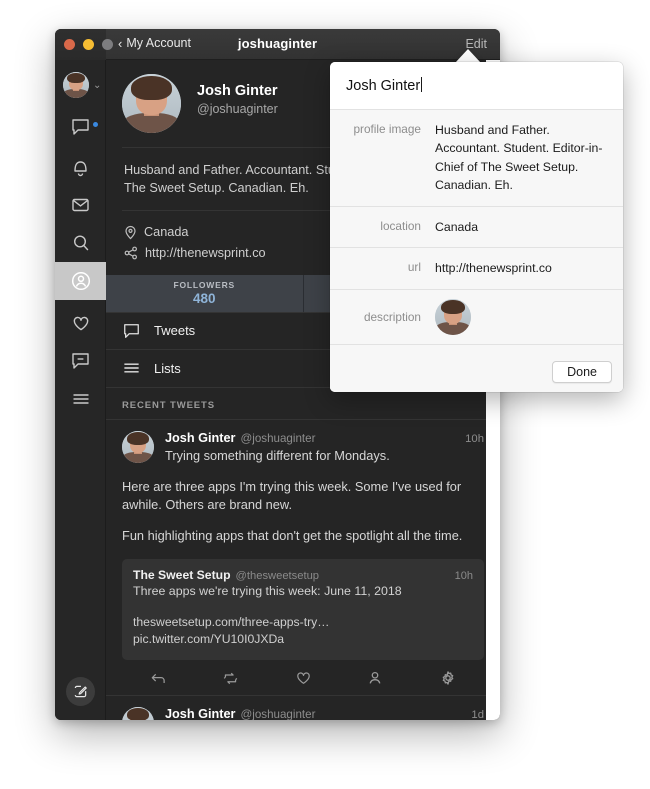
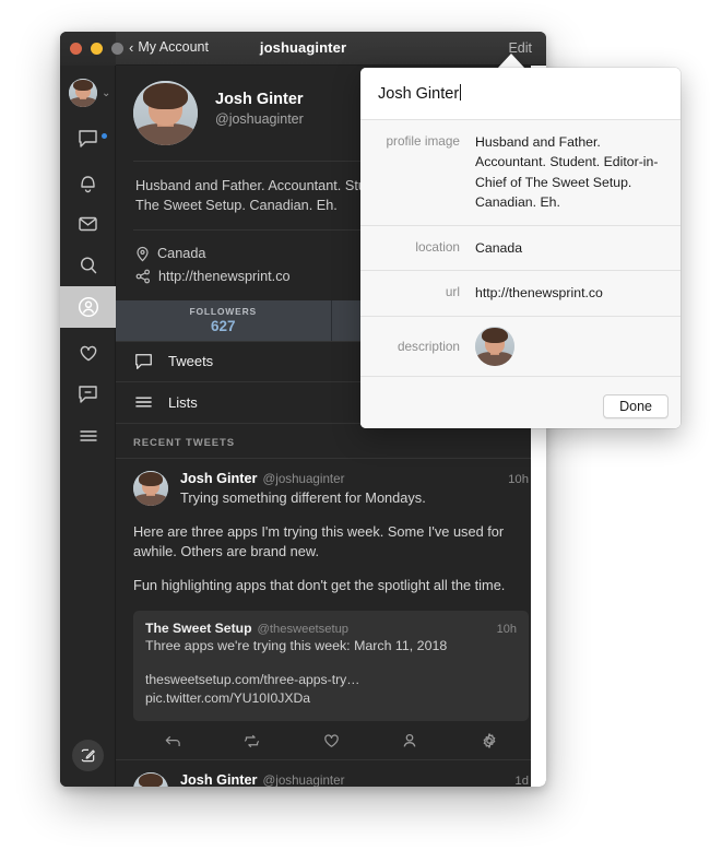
  ‹
  My Account
  joshuaginter
  Edit
  ⌄
  Josh Ginter
  @joshuaginter
  Husband and Father. Accountant. St The Sweet Setup. Canadian. Eh.
  Canada
  http://thenewsprint.co
  FOLLOWERS
- 480
+ 627
  Tweets
  Lists
  RECENT TWEETS
  Josh Ginter
  @joshuaginter
  10h
  Trying something different for Mondays.
  Here are three apps I'm trying this week. Some I've used for awhile. Others are brand new.
  Fun highlighting apps that don't get the spotlight all the time.
  The Sweet Setup
  @thesweetsetup
  10h
- Three apps we're trying this week: June 11, 2018
+ Three apps we're trying this week: March 11, 2018
  thesweetsetup.com/three-apps-try…
  pic.twitter.com/YU10I0JXDa
  Josh Ginter
  @joshuaginter
  1d
  Josh Ginter
  profile image
  Husband and Father. Accountant. Student. Editor-in-Chief of The Sweet Setup. Canadian. Eh.
  location
  Canada
  url
  http://thenewsprint.co
  description
  Done
